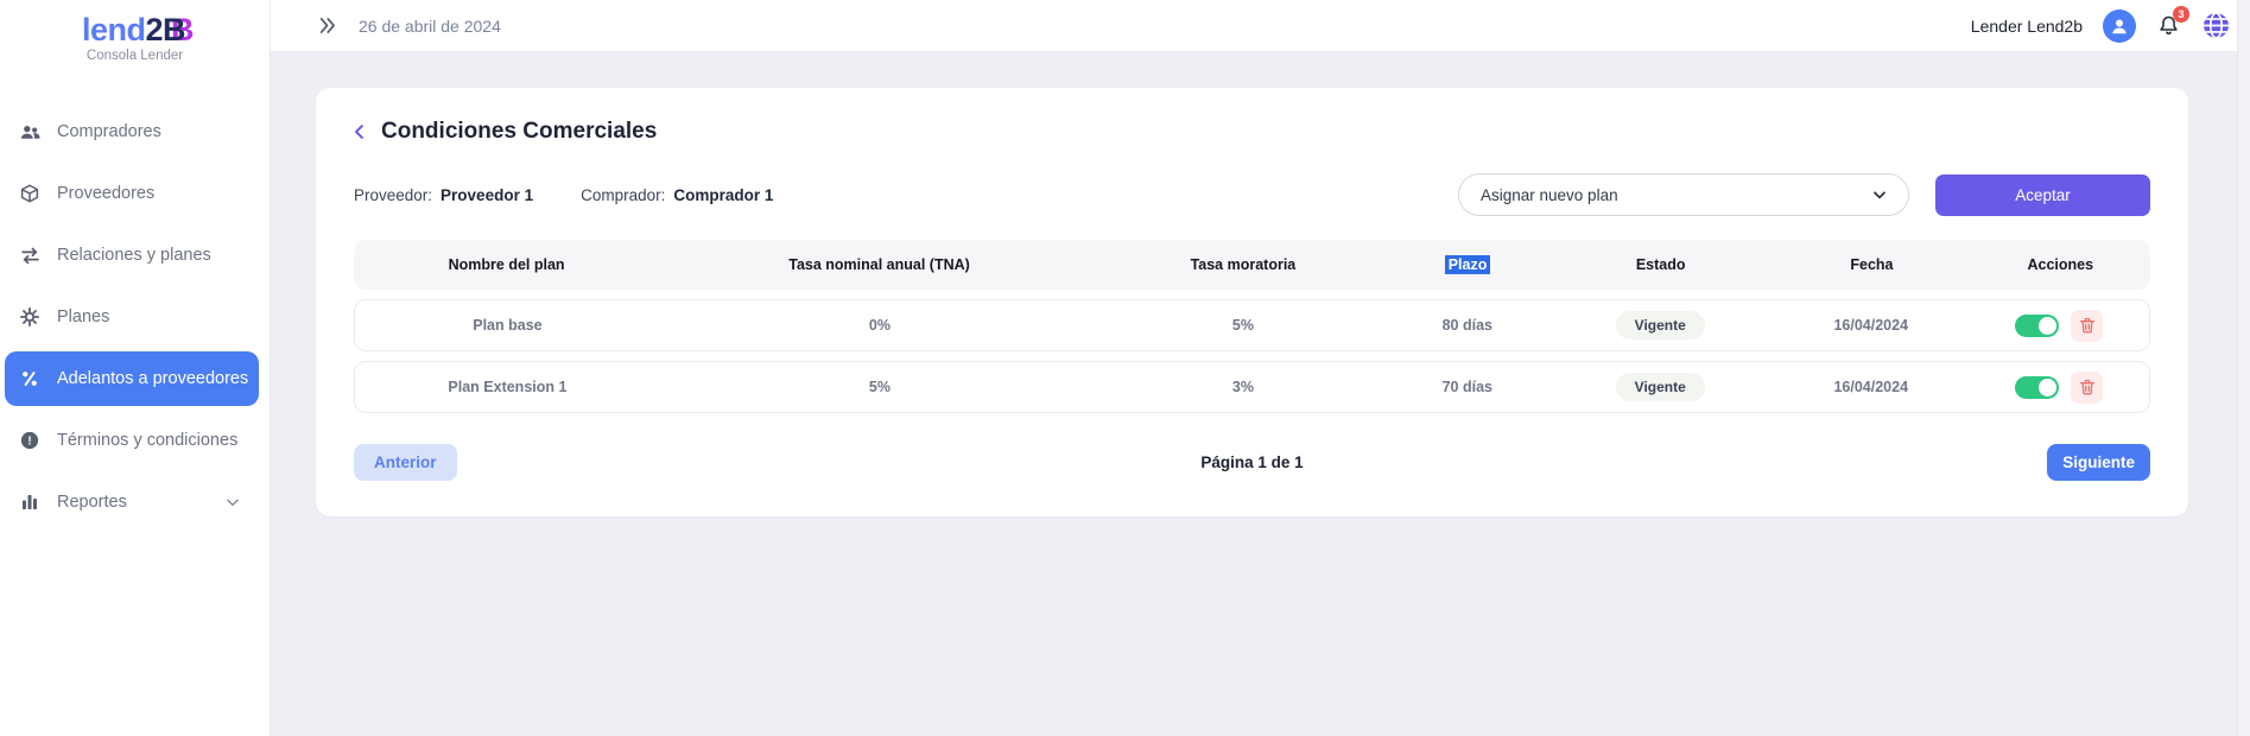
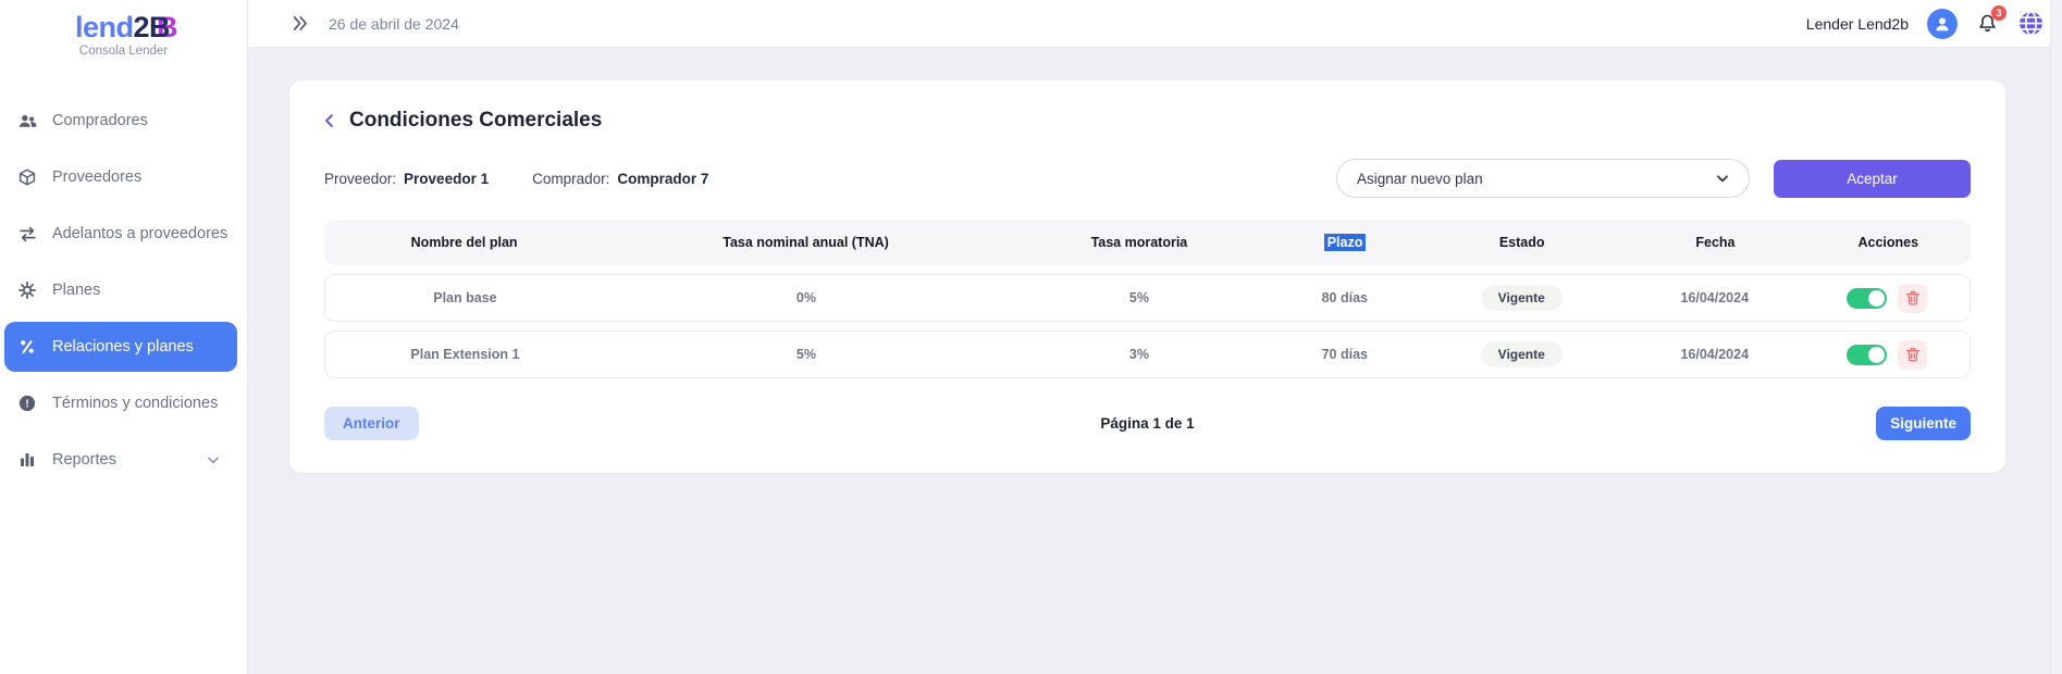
  lend2BB
  Consola Lender
  Compradores
  Proveedores
- Relaciones y planes
+ Adelantos a proveedores
  Planes
- Adelantos a proveedores
+ Relaciones y planes
  !
  Términos y condiciones
  Reportes
  26 de abril de 2024
  Lender Lend2b
  3
  Condiciones Comerciales
  Proveedor:
  Proveedor 1
  Comprador:
- Comprador 1
+ Comprador 7
  Asignar nuevo plan
  Aceptar
  Nombre del plan
  Tasa nominal anual (TNA)
  Tasa moratoria
  Plazo
  Estado
  Fecha
  Acciones
  Plan base
  0%
  5%
  80 días
  Vigente
  16/04/2024
  Plan Extension 1
  5%
  3%
  70 días
  Vigente
  16/04/2024
  Anterior
  Página 1 de 1
  Siguiente
